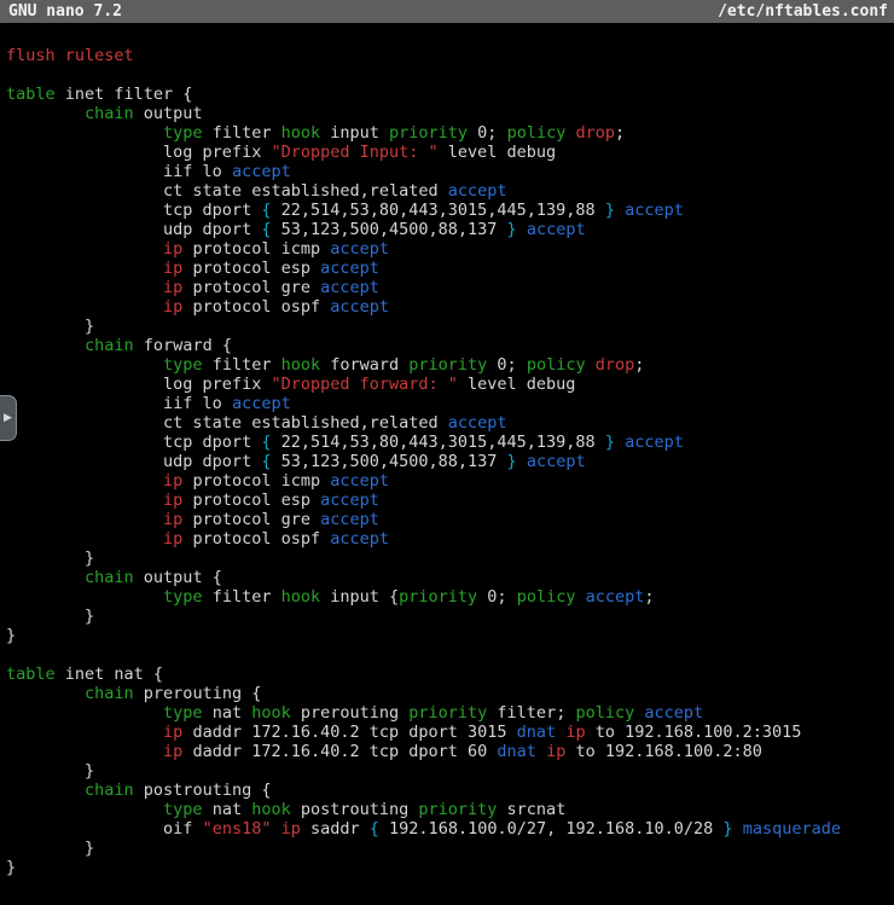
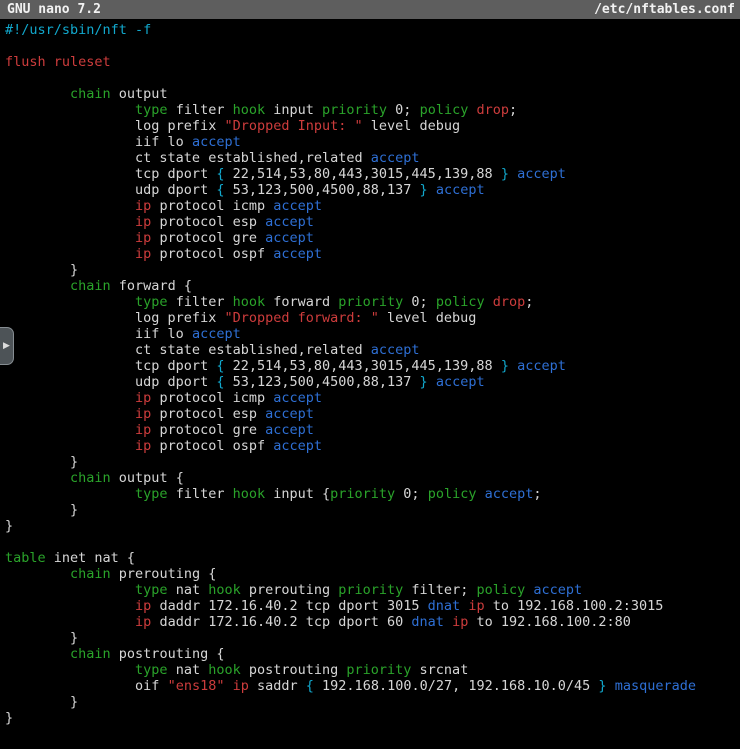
  GNU nano 7.2
  /etc/nftables.conf
+ #!/usr/sbin/nft -f
  flush ruleset
- table inet filter {
  chain output
  type filter hook input priority 0; policy drop;
  log prefix "Dropped Input: " level debug
  iif lo accept
  ct state established,related accept
  tcp dport { 22,514,53,80,443,3015,445,139,88 } accept
  udp dport { 53,123,500,4500,88,137 } accept
  ip protocol icmp accept
  ip protocol esp accept
  ip protocol gre accept
  ip protocol ospf accept
  }
  chain forward {
  type filter hook forward priority 0; policy drop;
  log prefix "Dropped forward: " level debug
  iif lo accept
  ct state established,related accept
  tcp dport { 22,514,53,80,443,3015,445,139,88 } accept
  udp dport { 53,123,500,4500,88,137 } accept
  ip protocol icmp accept
  ip protocol esp accept
  ip protocol gre accept
  ip protocol ospf accept
  }
  chain output {
  type filter hook input {priority 0; policy accept;
  }
  }
  table inet nat {
  chain prerouting {
  type nat hook prerouting priority filter; policy accept
  ip daddr 172.16.40.2 tcp dport 3015 dnat ip to 192.168.100.2:3015
  ip daddr 172.16.40.2 tcp dport 60 dnat ip to 192.168.100.2:80
  }
  chain postrouting {
  type nat hook postrouting priority srcnat
- oif "ens18" ip saddr { 192.168.100.0/27, 192.168.10.0/28 } masquerade
+ oif "ens18" ip saddr { 192.168.100.0/27, 192.168.10.0/45 } masquerade
  }
  }
  ▶
